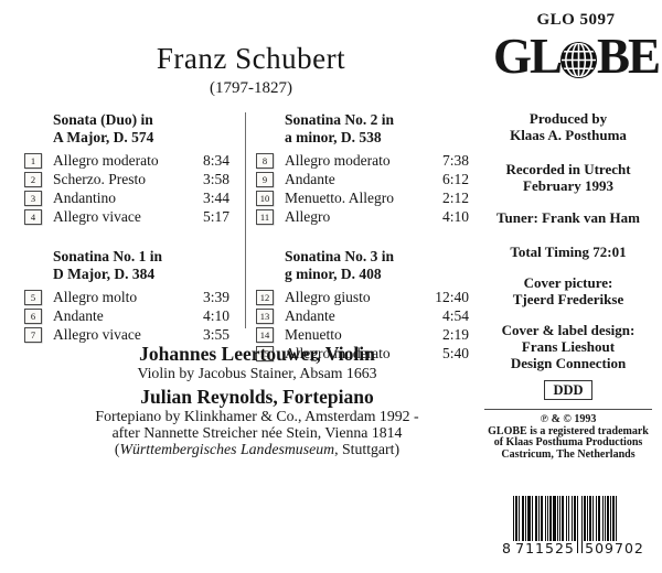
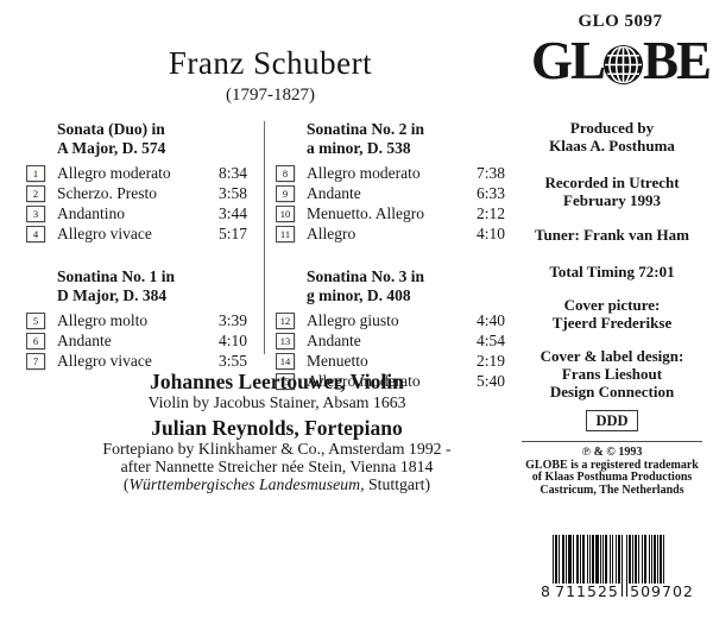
  Franz Schubert
  (1797-1827)
  GLO 5097
  GL
  BE
  Sonata (Duo) in
  A Major, D. 574
  1
  Allegro moderato
  8:34
  2
  Scherzo. Presto
  3:58
  3
  Andantino
  3:44
  4
  Allegro vivace
  5:17
  Sonatina No. 1 in
  D Major, D. 384
  5
  Allegro molto
  3:39
  6
  Andante
  4:10
  7
  Allegro vivace
  3:55
  Sonatina No. 2 in
  a minor, D. 538
  8
  Allegro moderato
  7:38
  9
  Andante
- 6:12
+ 6:33
  10
  Menuetto. Allegro
  2:12
  11
  Allegro
  4:10
  Sonatina No. 3 in
  g minor, D. 408
  12
  Allegro giusto
- 12:40
+ 4:40
  13
  Andante
  4:54
  14
  Menuetto
  2:19
  15
  Allegro moderato
  5:40
  Johannes Leertouwer, Violin
  Violin by Jacobus Stainer, Absam 1663
  Julian Reynolds, Fortepiano
  Fortepiano by Klinkhamer & Co., Amsterdam 1992 -
  after Nannette Streicher née Stein, Vienna 1814
  (Württembergisches Landesmuseum, Stuttgart)
  Produced by
  Klaas A. Posthuma
  Recorded in Utrecht
  February 1993
  Tuner: Frank van Ham
  Total Timing 72:01
  Cover picture:
  Tjeerd Frederikse
  Cover & label design:
  Frans Lieshout
  Design Connection
  DDD
  ℗ & © 1993
  GLOBE is a registered trademark
  of Klaas Posthuma Productions
  Castricum, The Netherlands
  8
  711525
  509702
